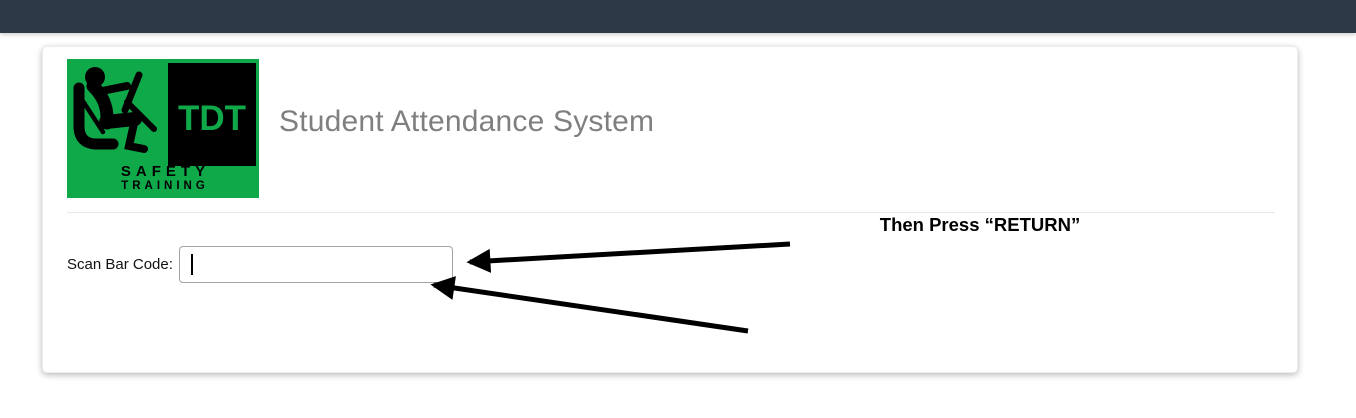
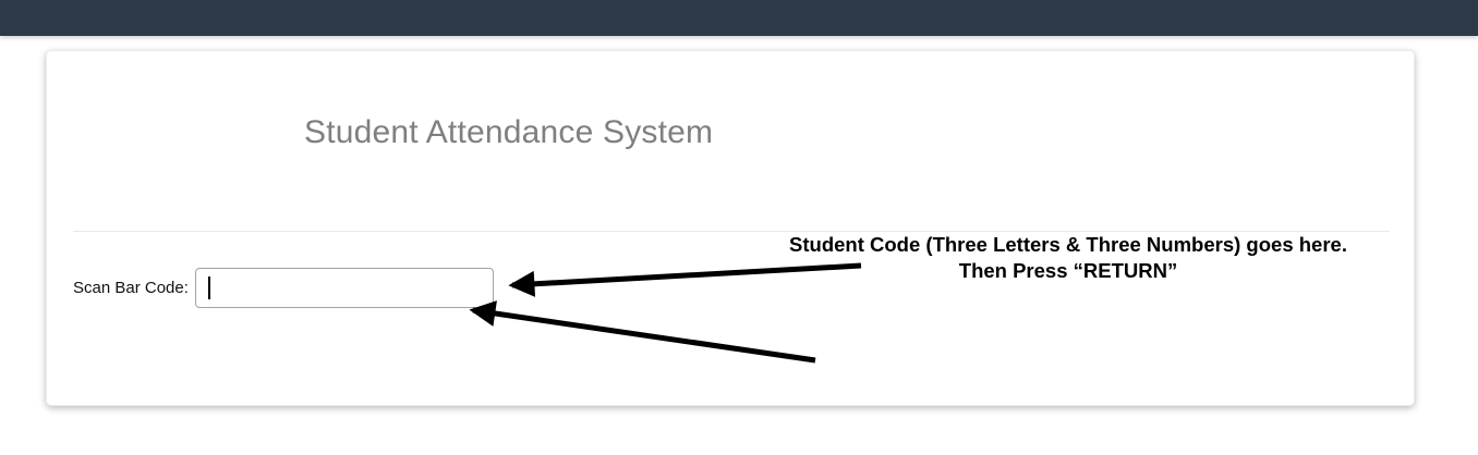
- TDT
- SAFETY
- TRAINING
  Student Attendance System
  Scan Bar Code:
+ Student Code (Three Letters & Three Numbers) goes here.
  Then Press “RETURN”
